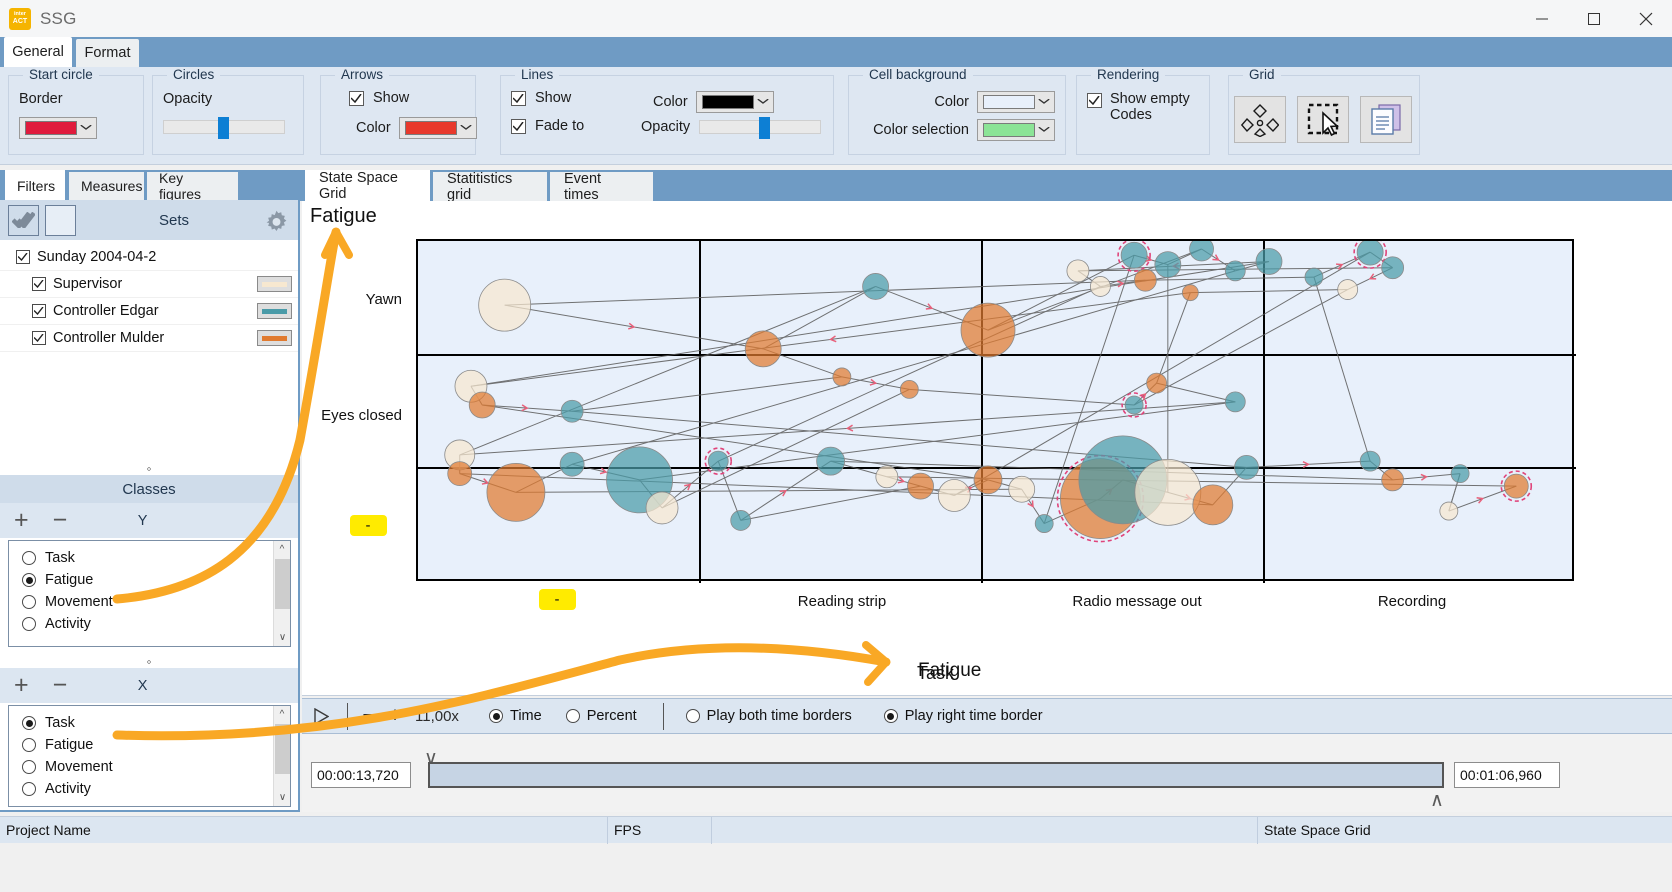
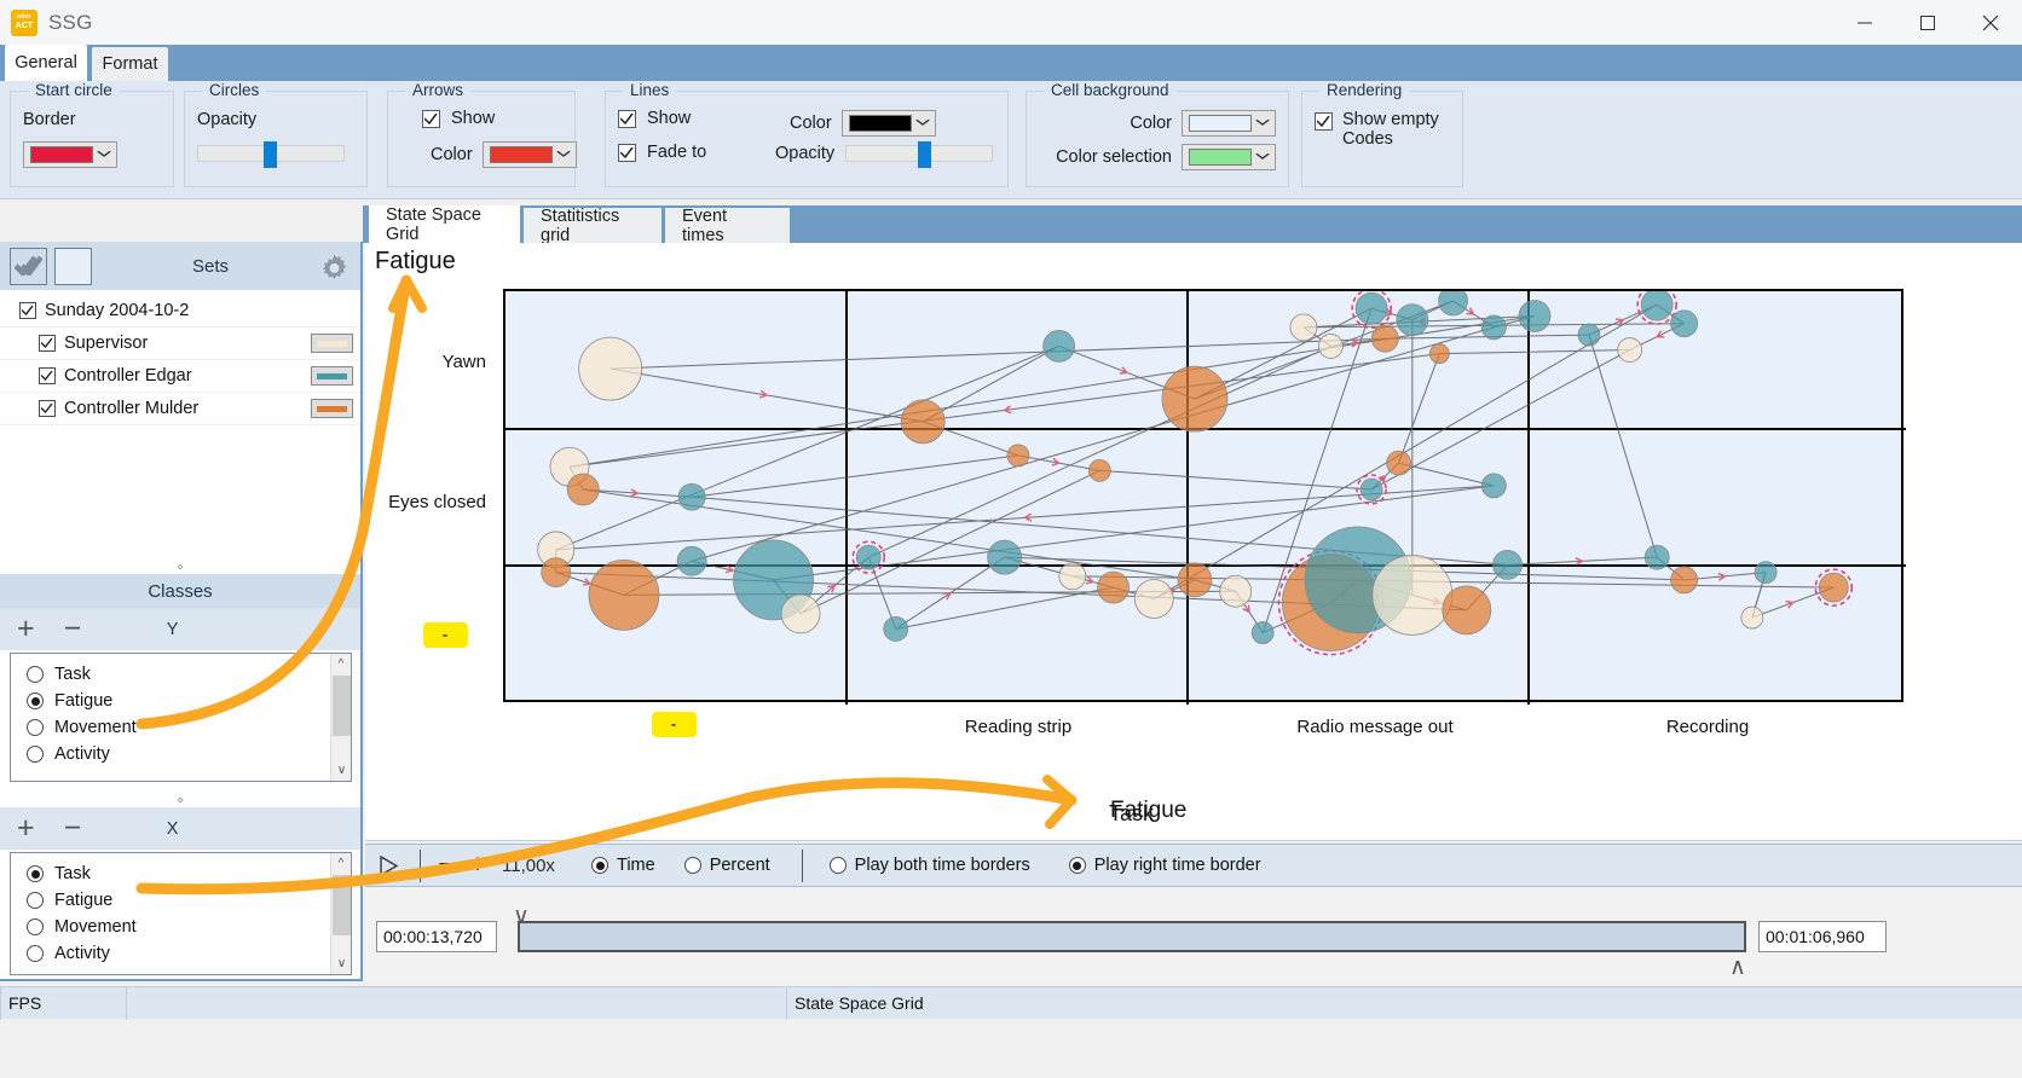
  SSG
  General
  Format
  Start circle
  Border
  Circles
  Opacity
  Arrows
  Show
  Color
  Lines
  Show
  Fade to
  Color
  Opacity
  Cell background
  Color
  Color selection
  Rendering
  Show empty
  Codes
- Grid
- Filters
- Measures
- Key figures
  Sets
- Sunday 2004-04-2
+ Sunday 2004-10-2
  Supervisor
  Controller Edgar
  Controller Mulder
  ◦
  Classes
  +
  −
  Y
  Task
  Fatigue
  Movement
  Activity
  ^
  ∨
  ◦
  +
  −
  X
  Task
  Fatigue
  Movement
  Activity
  ^
  ∨
  State Space Grid
  Statitistics grid
  Event times
  Fatigue
  Yawn
  Eyes closed
  -
  -
  Reading strip
  Radio message out
  Recording
  Task
  11,00x
  Time
  Percent
  Play both time borders
  Play right time border
  ∨
  00:00:13,720
  ∧
  00:01:06,960
- Project Name
  FPS
  State Space Grid
  Fatigue
